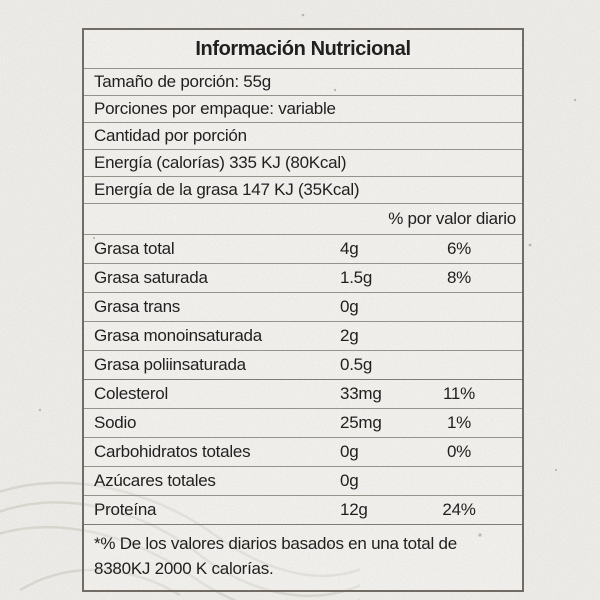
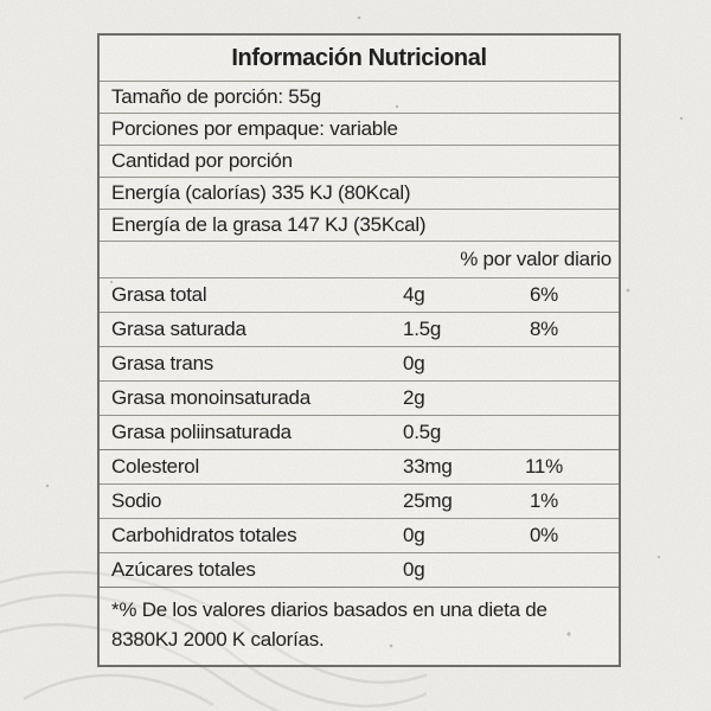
  Información Nutricional
  Tamaño de porción: 55g
  Porciones por empaque: variable
  Cantidad por porción
  Energía (calorías) 335 KJ (80Kcal)
  Energía de la grasa 147 KJ (35Kcal)
  % por valor diario
  Grasa total
  4g
  6%
  Grasa saturada
  1.5g
  8%
  Grasa trans
  0g
  Grasa monoinsaturada
  2g
  Grasa poliinsaturada
  0.5g
  Colesterol
  33mg
  11%
  Sodio
  25mg
  1%
  Carbohidratos totales
  0g
  0%
  Azúcares totales
  0g
- Proteína
- 12g
- 24%
- *% De los valores diarios basados en una total de
+ *% De los valores diarios basados en una dieta de
  8380KJ 2000 K calorías.
